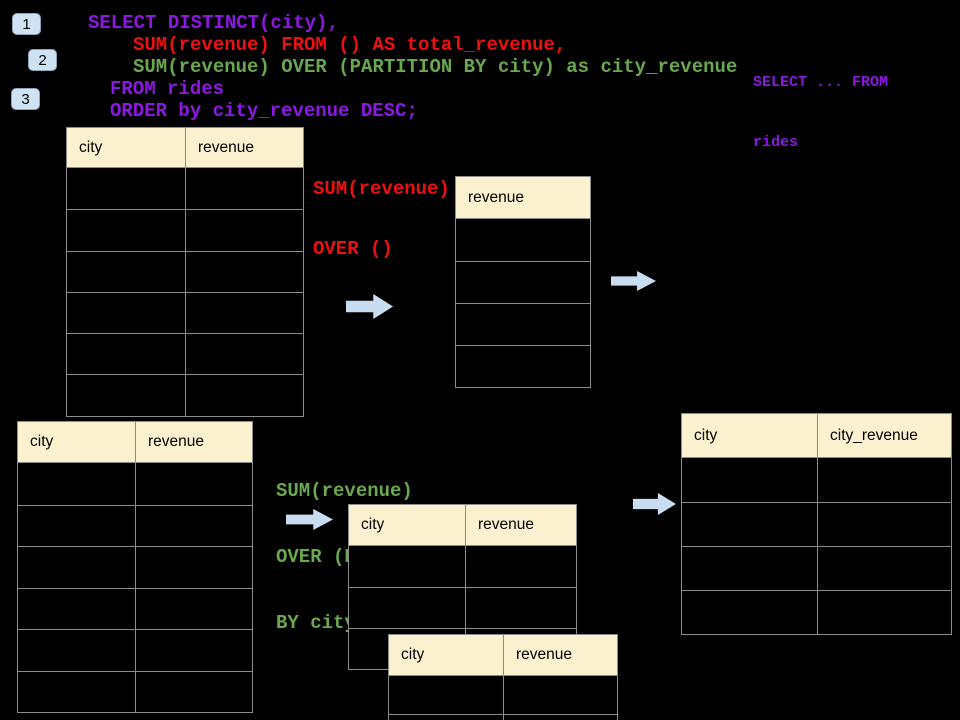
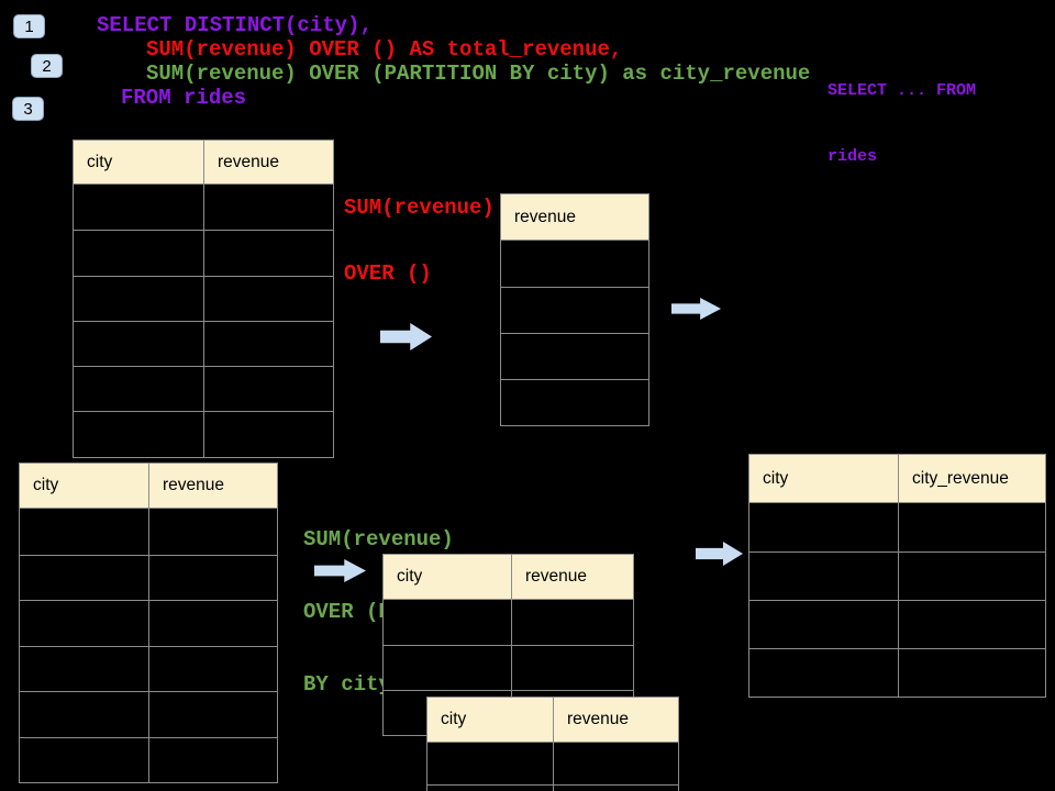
  1
  2
  3
  SELECT DISTINCT(city),
- SUM(revenue) FROM () AS total_revenue,
+ SUM(revenue) OVER () AS total_revenue,
  SUM(revenue) OVER (PARTITION BY city) as city_revenue
  FROM rides
- ORDER by city_revenue DESC;
  SELECT ... FROM
  rides
  SUM(revenue)
  OVER ()
  SUM(revenue)
  BY cit
  city
  revenue
  revenue
  city
  revenue
  city
  revenue
  city
  revenue
  city
  city_revenue
